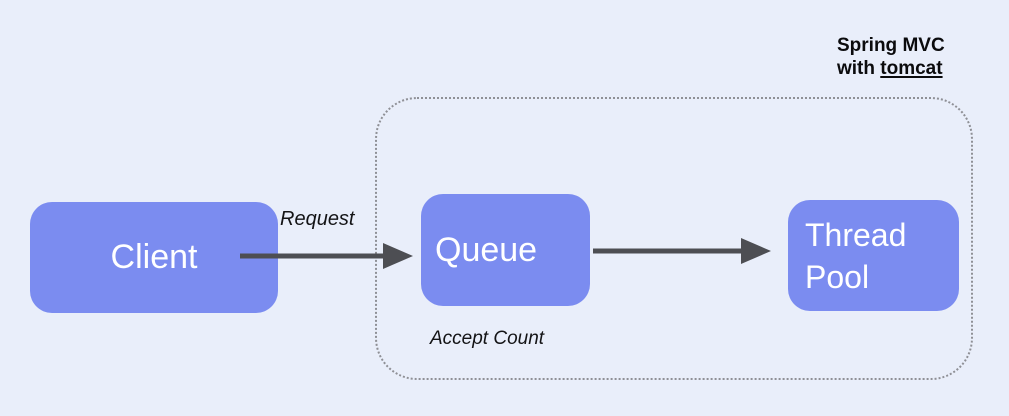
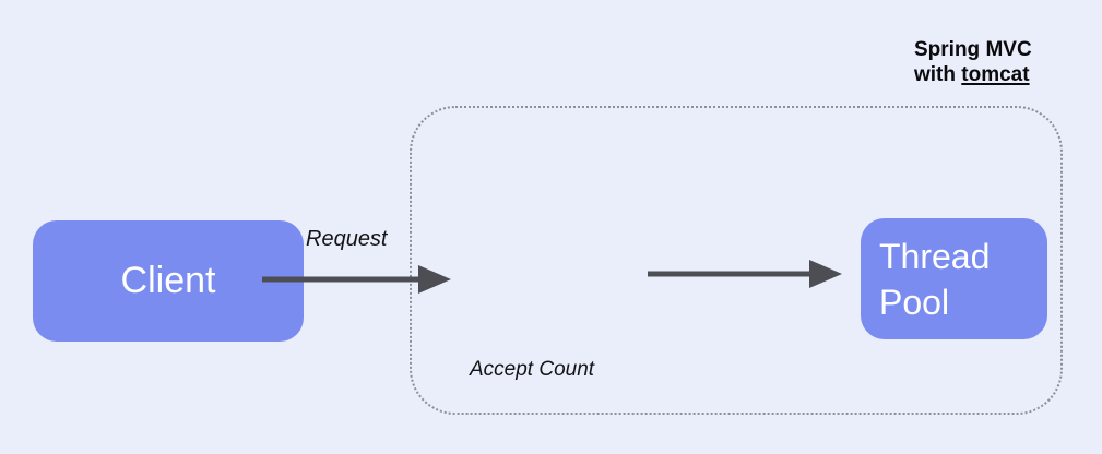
  Spring MVC
  with tomcat
  Client
- Queue
  Thread Pool
  Request
  Accept Count
